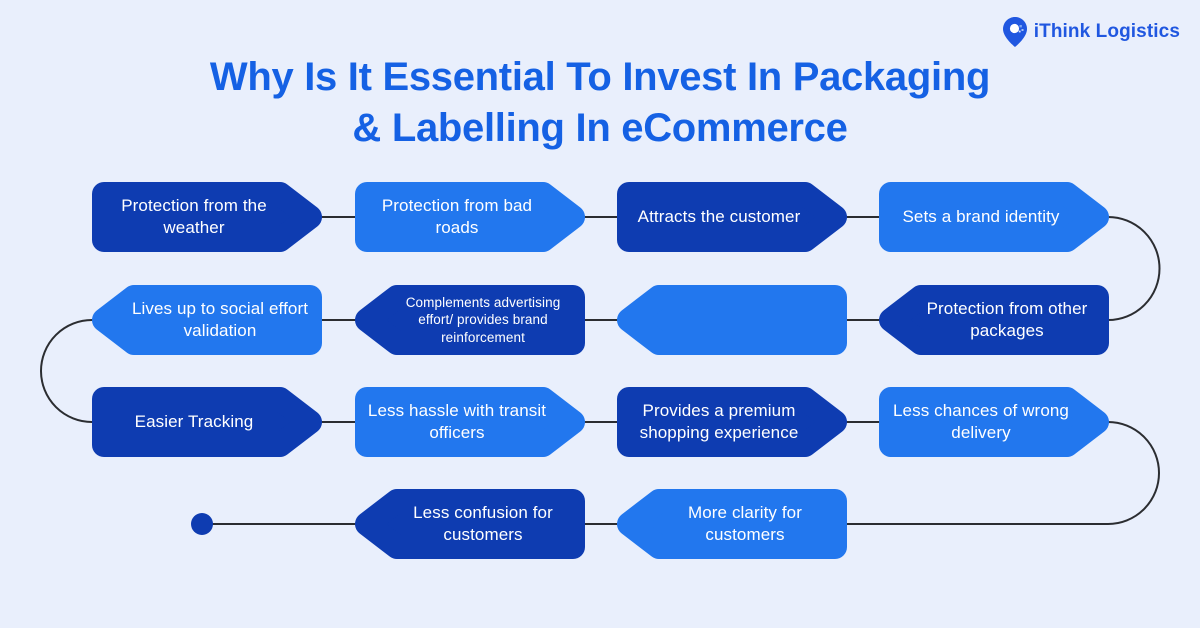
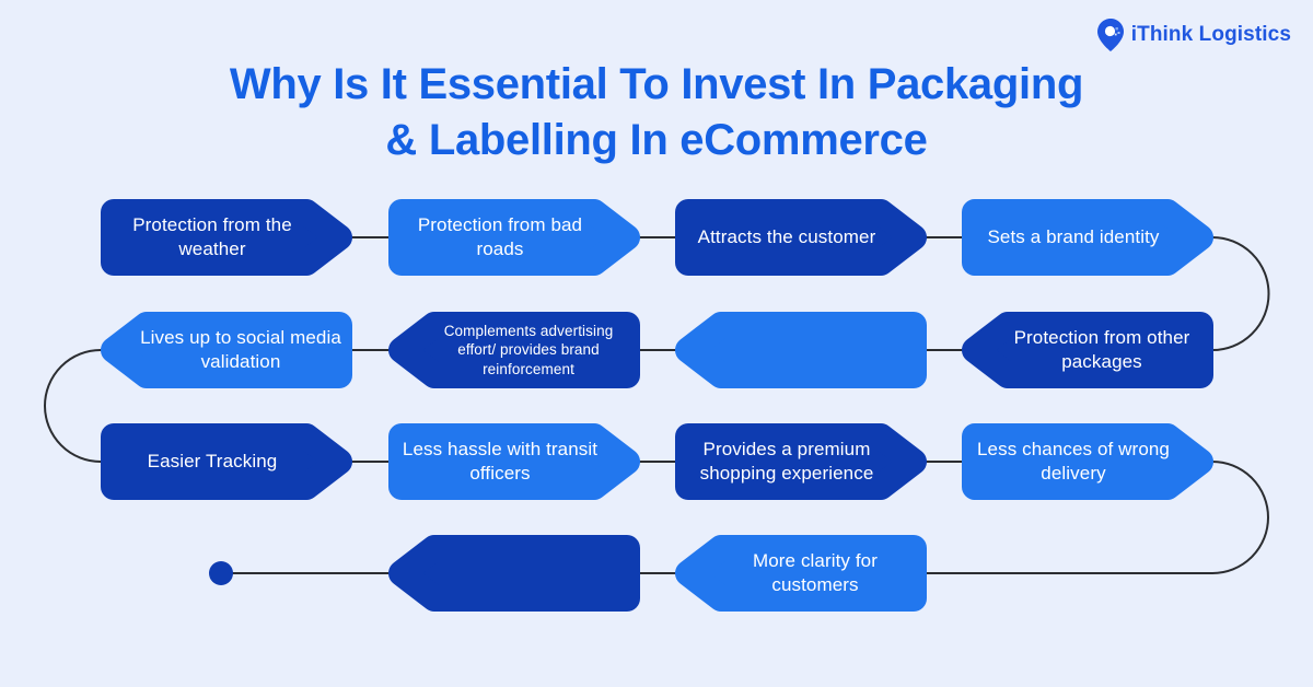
  iThink Logistics
  Why Is It Essential To Invest In Packaging
  & Labelling In eCommerce
  Protection from the weather
  Protection from bad roads
  Attracts the customer
  Sets a brand identity
- Lives up to social effort validation
+ Lives up to social media validation
  Complements advertising effort/ provides brand reinforcement
  Protection from other packages
  Easier Tracking
  Less hassle with transit officers
  Provides a premium shopping experience
  Less chances of wrong delivery
- Less confusion for customers
  More clarity for customers
